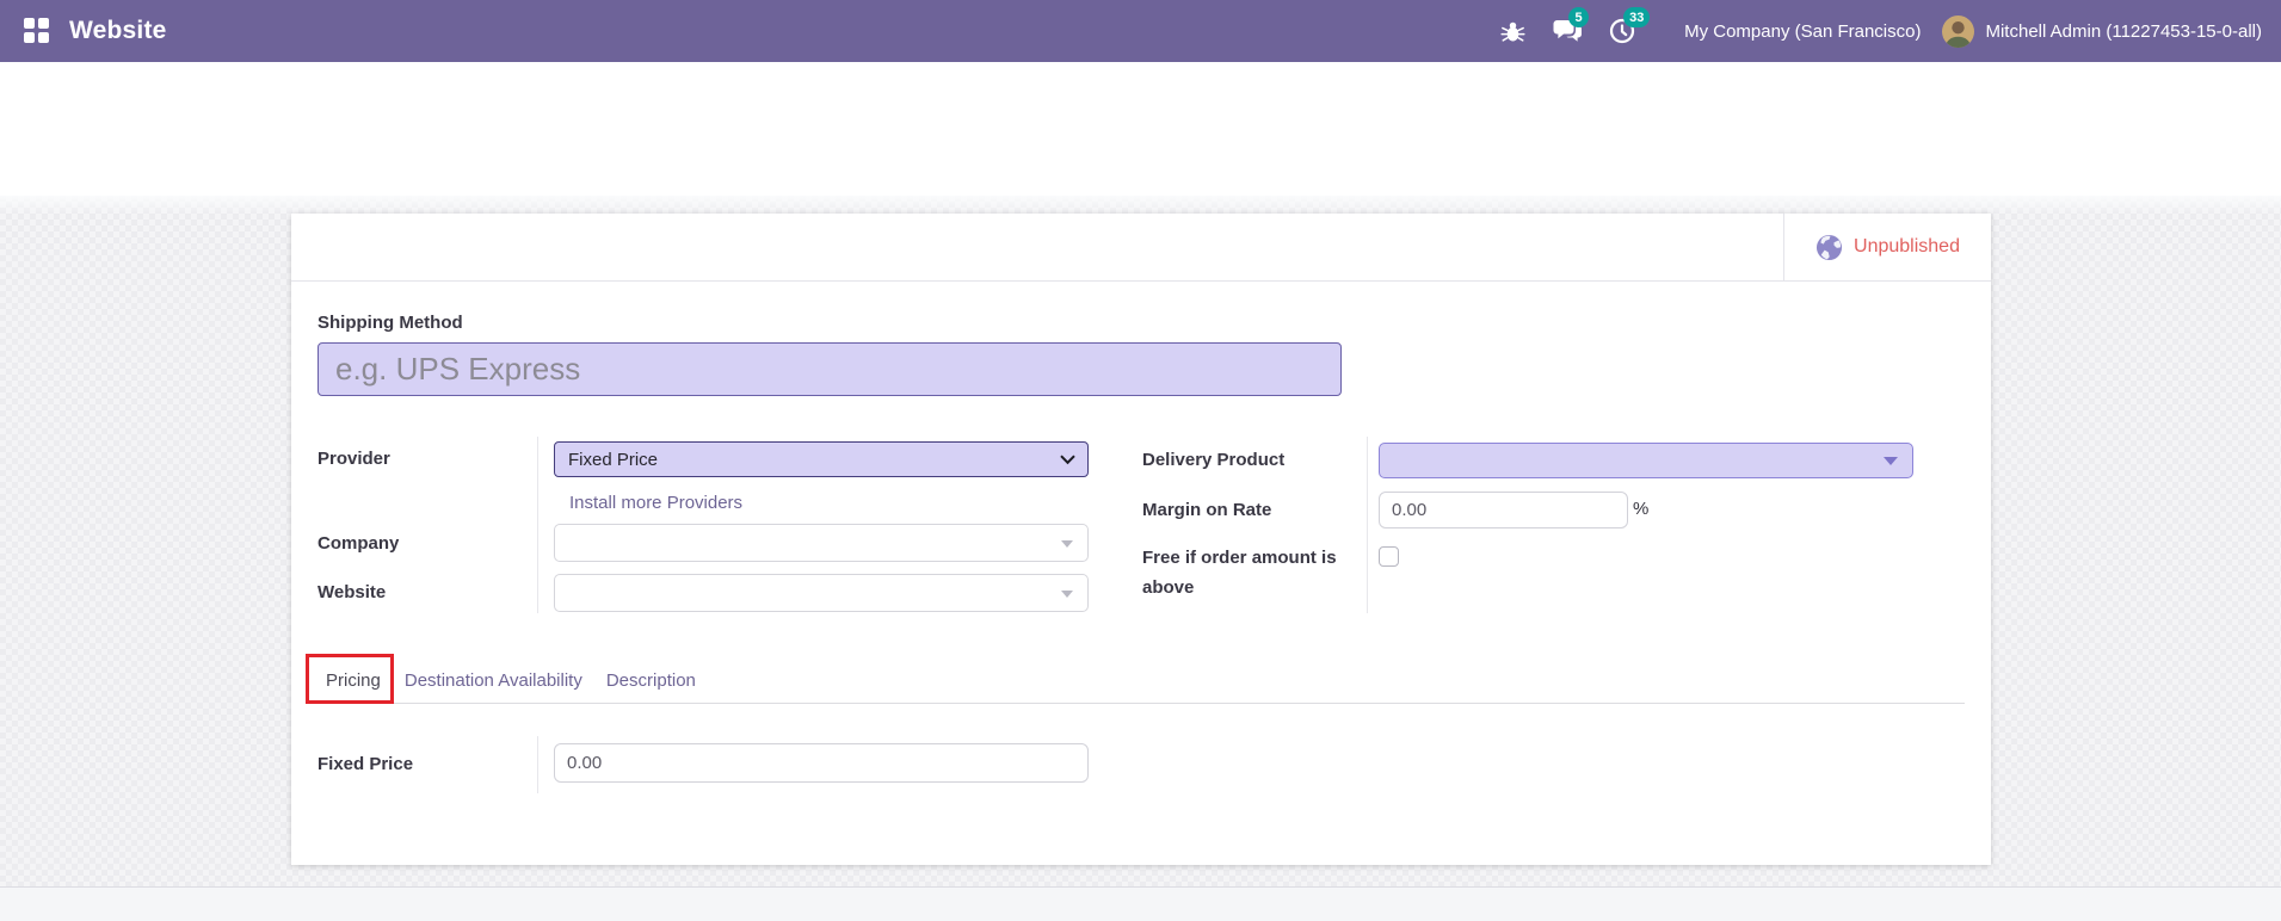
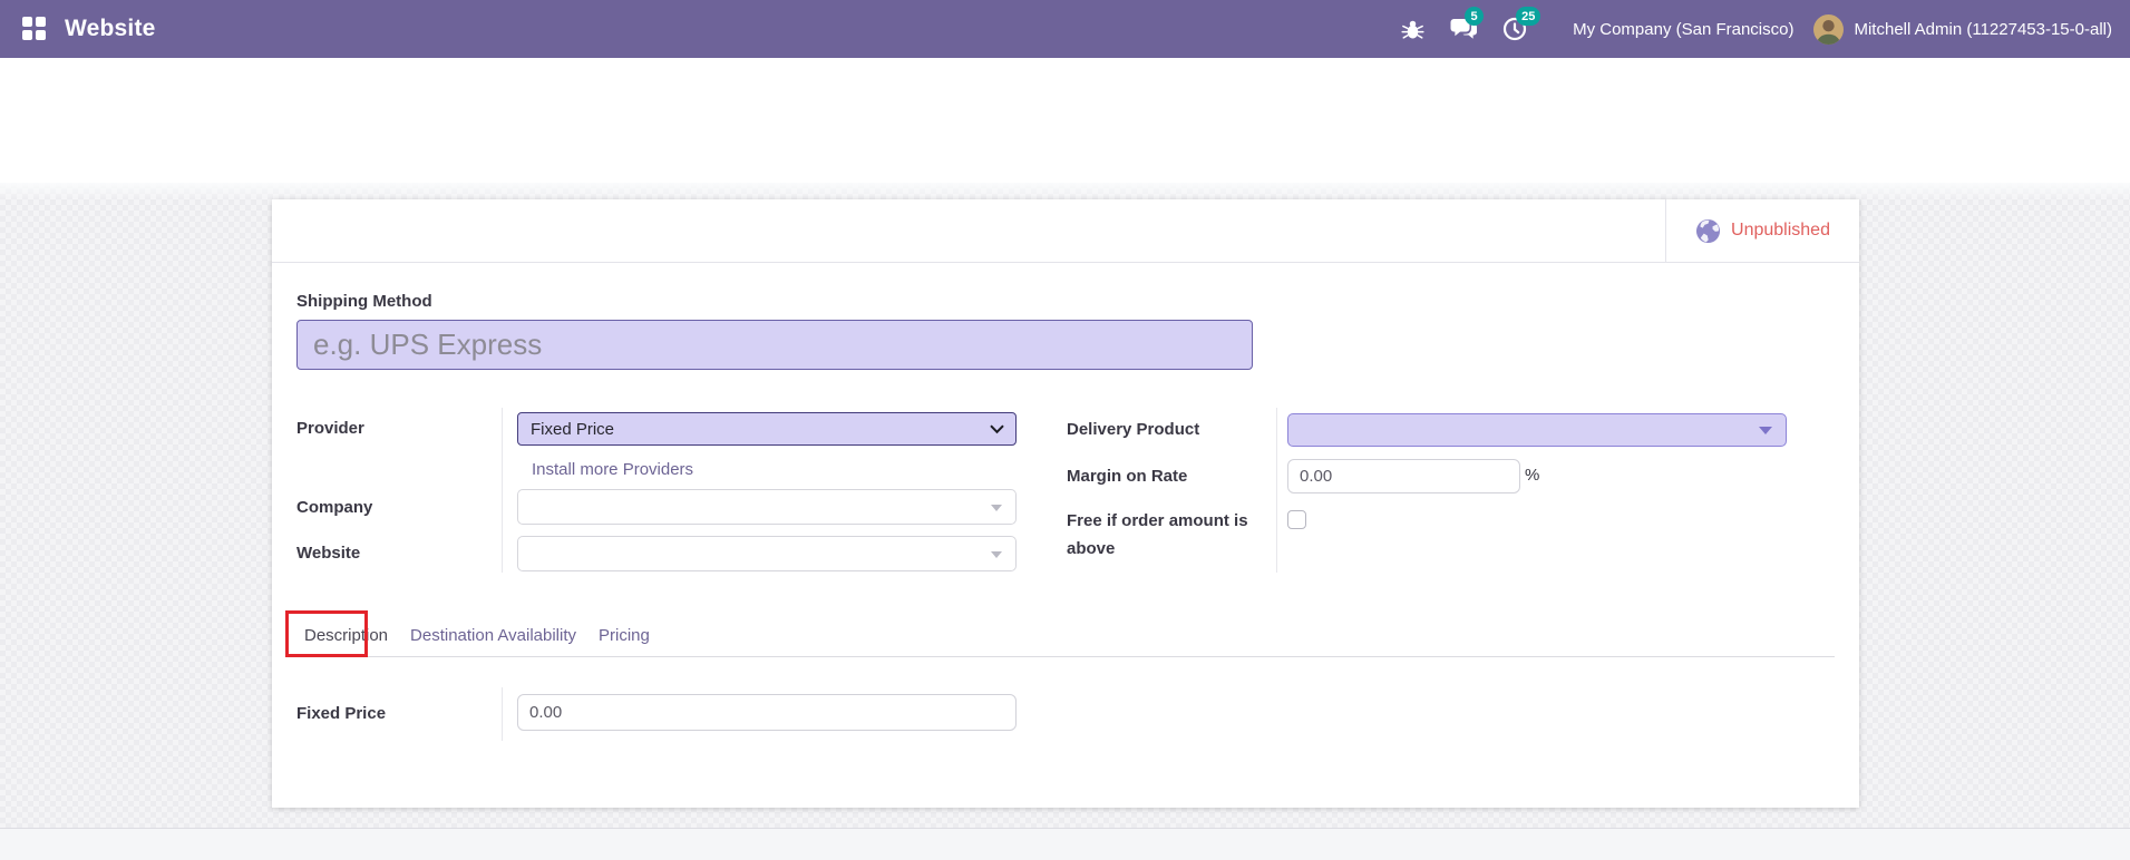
  Website
  5
- 33
+ 25
  My Company (San Francisco)
  Mitchell Admin (11227453-15-0-all)
  Unpublished
  Shipping Method
  e.g. UPS Express
  Provider
  Fixed Price
  Install more Providers
  Company
  Website
  Delivery Product
  Margin on Rate
  0.00
  %
  Free if order amount is above
- Pricing
+ Description
  Destination Availability
- Description
+ Pricing
  Fixed Price
  0.00
